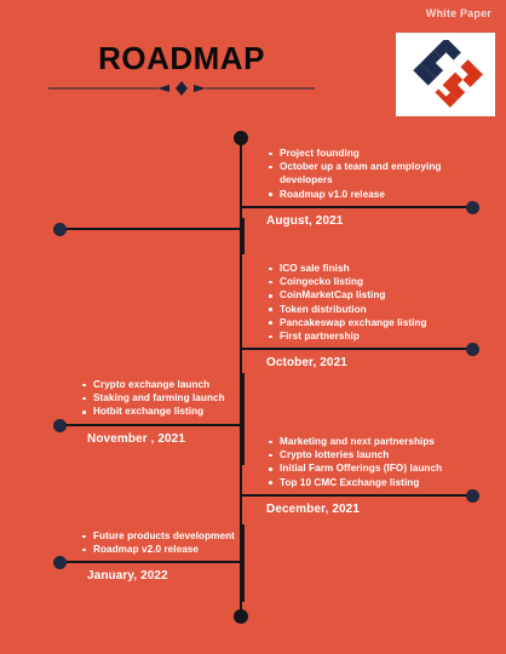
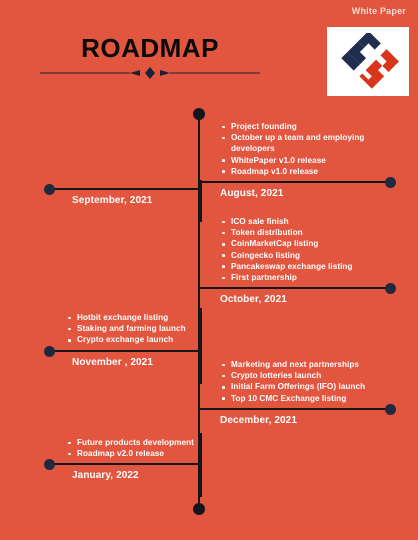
  White Paper
  ROADMAP
  Project founding
  October up a team and employing developers
+ WhitePaper v1.0 release
  Roadmap v1.0 release
  August, 2021
+ September, 2021
  ICO sale finish
- Coingecko listing
+ Token distribution
  CoinMarketCap listing
- Token distribution
+ Coingecko listing
  Pancakeswap exchange listing
  First partnership
  October, 2021
- Crypto exchange launch
+ Hotbit exchange listing
  Staking and farming launch
- Hotbit exchange listing
+ Crypto exchange launch
  November , 2021
  Marketing and next partnerships
  Crypto lotteries launch
  Initial Farm Offerings (IFO) launch
  Top 10 CMC Exchange listing
  December, 2021
  Future products development
  Roadmap v2.0 release
  January, 2022
